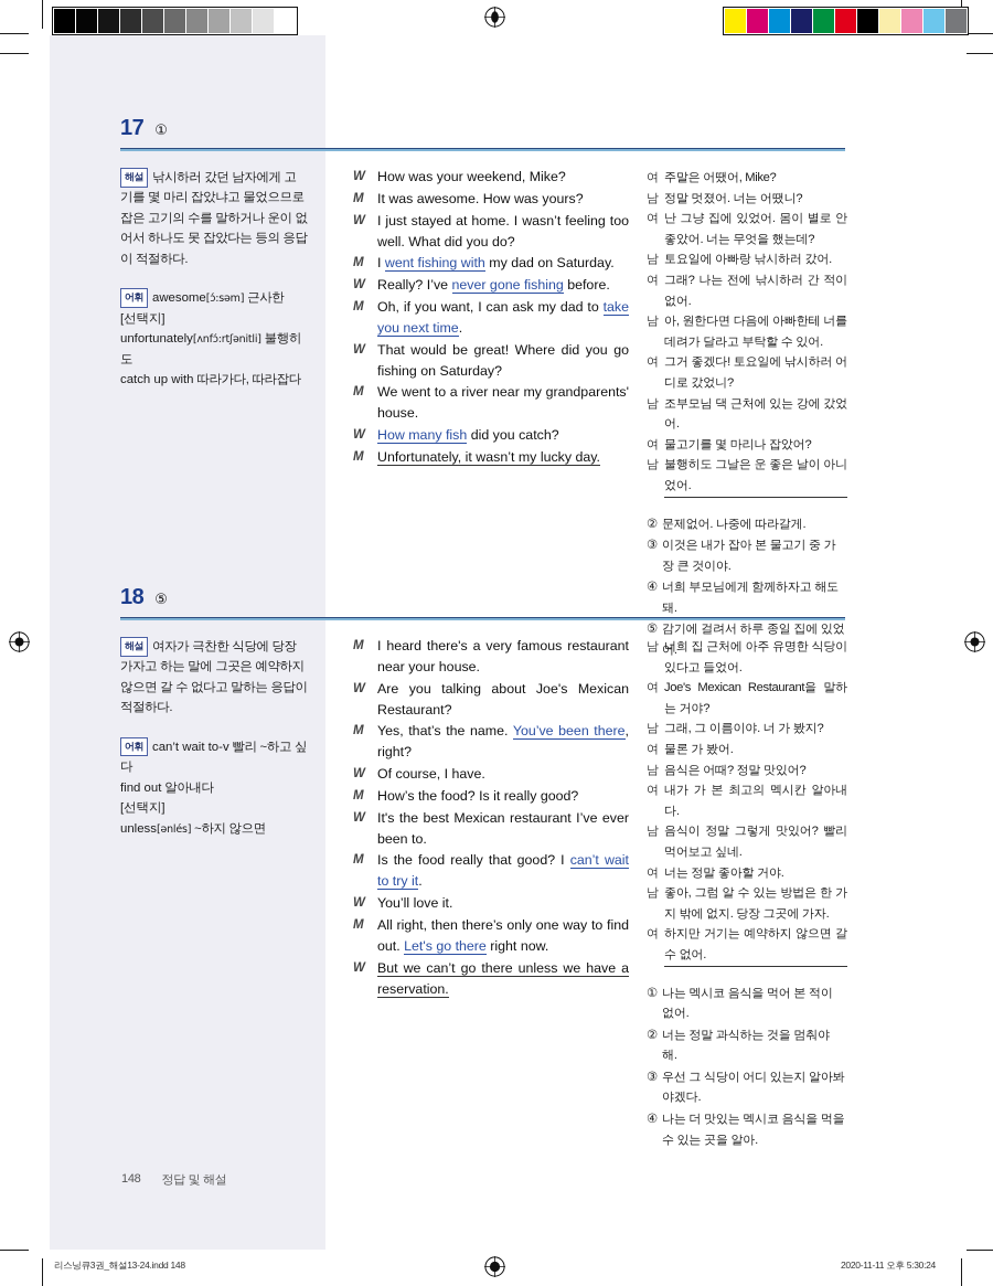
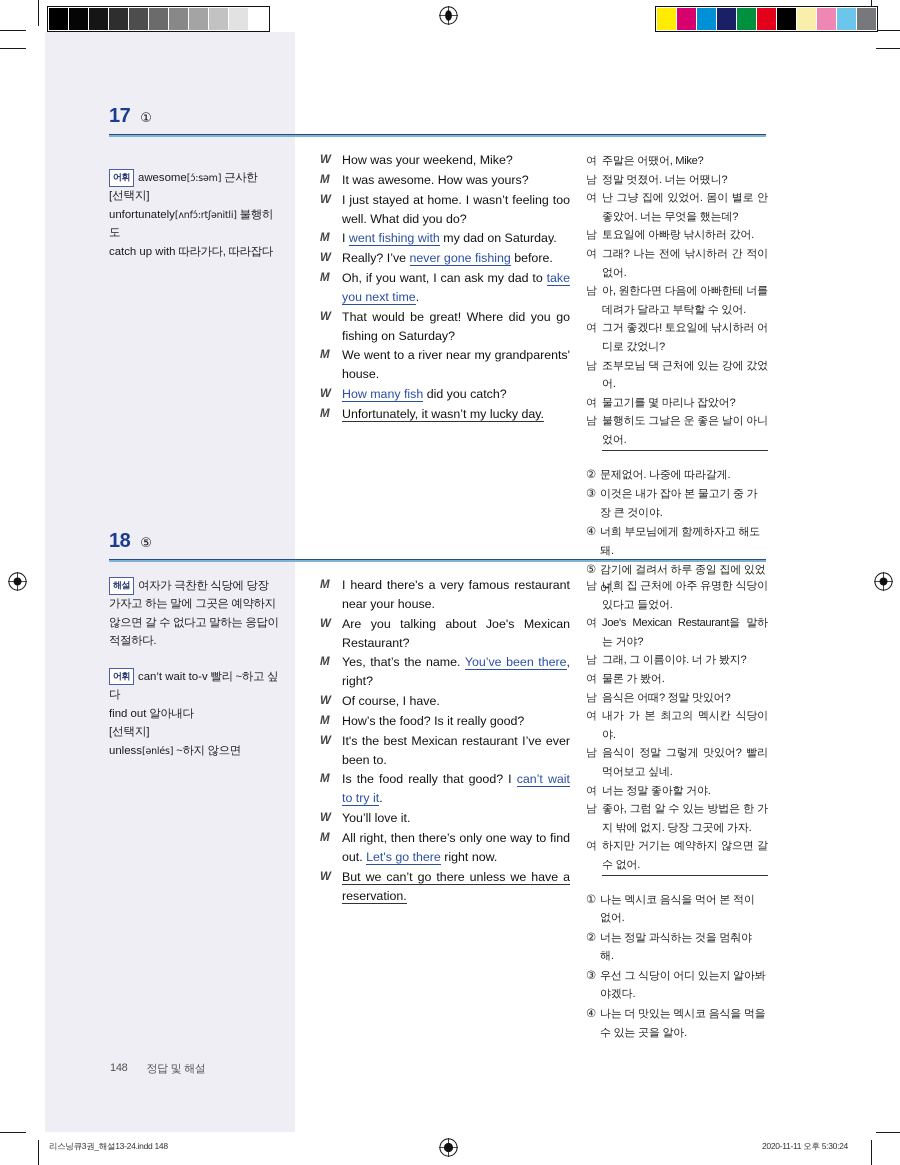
  17
  ①
- 해설 낚시하러 갔던 남자에게 고기를 몇 마리 잡았냐고 물었으므로 잡은 고기의 수를 말하거나 운이 없어서 하나도 못 잡았다는 등의 응답이 적절하다.
  어휘 awesome[ɔ́:səm] 근사한
  [선택지]
  unfortunately[ʌnfɔ́:rtʃənitli] 불행히도
  catch up with 따라가다, 따라잡다
  W
  How was your weekend, Mike?
  M
  It was awesome. How was yours?
  W
  I just stayed at home. I wasn’t feeling too well. What did you do?
  M
  I went fishing with my dad on Saturday.
  W
  Really? I’ve never gone fishing before.
  M
  Oh, if you want, I can ask my dad to take you next time.
  W
  That would be great! Where did you go fishing on Saturday?
  M
  We went to a river near my grandparents' house.
  W
  How many fish did you catch?
  M
  Unfortunately, it wasn’t my lucky day.
  여
  주말은 어땠어, Mike?
  남
  정말 멋졌어. 너는 어땠니?
  여
  난 그냥 집에 있었어. 몸이 별로 안 좋았어. 너는 무엇을 했는데?
  남
  토요일에 아빠랑 낚시하러 갔어.
  여
  그래? 나는 전에 낚시하러 간 적이 없어.
  남
  아, 원한다면 다음에 아빠한테 너를 데려가 달라고 부탁할 수 있어.
  여
  그거 좋겠다! 토요일에 낚시하러 어디로 갔었니?
  남
  조부모님 댁 근처에 있는 강에 갔었어.
  여
  물고기를 몇 마리나 잡았어?
  남
  불행히도 그날은 운 좋은 날이 아니었어.
  ②
  문제없어. 나중에 따라갈게.
  ③
  이것은 내가 잡아 본 물고기 중 가장 큰 것이야.
  ④
  너희 부모님에게 함께하자고 해도 돼.
  ⑤
  감기에 걸려서 하루 종일 집에 있었어.
  18
  ⑤
  해설 여자가 극찬한 식당에 당장 가자고 하는 말에 그곳은 예약하지 않으면 갈 수 없다고 말하는 응답이 적절하다.
  어휘 can’t wait to-v 빨리 ~하고 싶다
  find out 알아내다
  [선택지]
  unless[ənlés] ~하지 않으면
  M
  I heard there's a very famous restaurant near your house.
  W
  Are you talking about Joe's Mexican Restaurant?
  M
  Yes, that’s the name. You’ve been there, right?
  W
  Of course, I have.
  M
  How’s the food? Is it really good?
  W
  It's the best Mexican restaurant I’ve ever been to.
  M
  Is the food really that good? I can’t wait to try it.
  W
  You’ll love it.
  M
  All right, then there’s only one way to find out. Let's go there right now.
  W
  But we can’t go there unless we have a reservation.
  남
  너희 집 근처에 아주 유명한 식당이 있다고 들었어.
  여
  Joe's Mexican Restaurant을 말하는 거야?
  남
  그래, 그 이름이야. 너 가 봤지?
  여
  물론 가 봤어.
  남
  음식은 어때? 정말 맛있어?
  여
- 내가 가 본 최고의 멕시칸 알아내다.
+ 내가 가 본 최고의 멕시칸 식당이야.
  남
  음식이 정말 그렇게 맛있어? 빨리 먹어보고 싶네.
  여
  너는 정말 좋아할 거야.
  남
  좋아, 그럼 알 수 있는 방법은 한 가지 밖에 없지. 당장 그곳에 가자.
  여
  하지만 거기는 예약하지 않으면 갈 수 없어.
  ①
  나는 멕시코 음식을 먹어 본 적이 없어.
  ②
  너는 정말 과식하는 것을 멈춰야 해.
  ③
  우선 그 식당이 어디 있는지 알아봐야겠다.
  ④
  나는 더 맛있는 멕시코 음식을 먹을 수 있는 곳을 알아.
  148
  정답 및 해설
  리스닝큐3권_해설13-24.indd 148
  2020-11-11 오후 5:30:24
